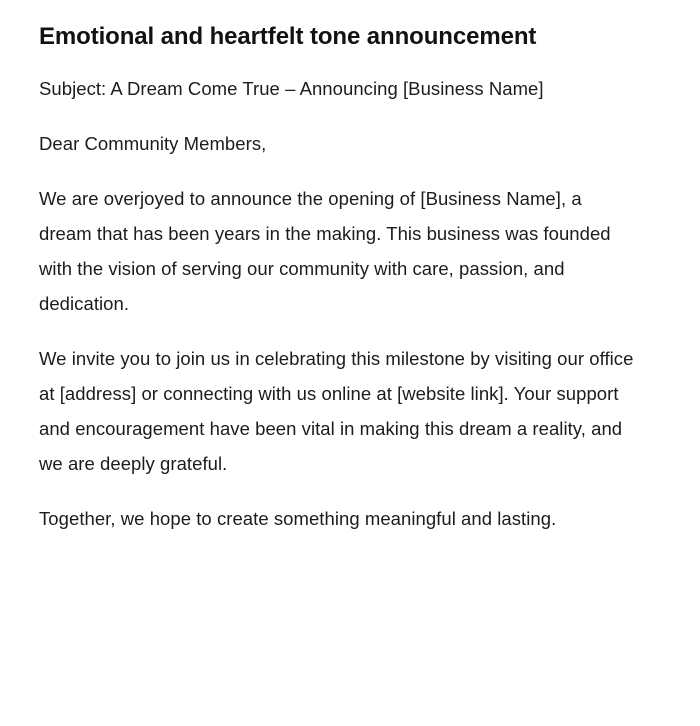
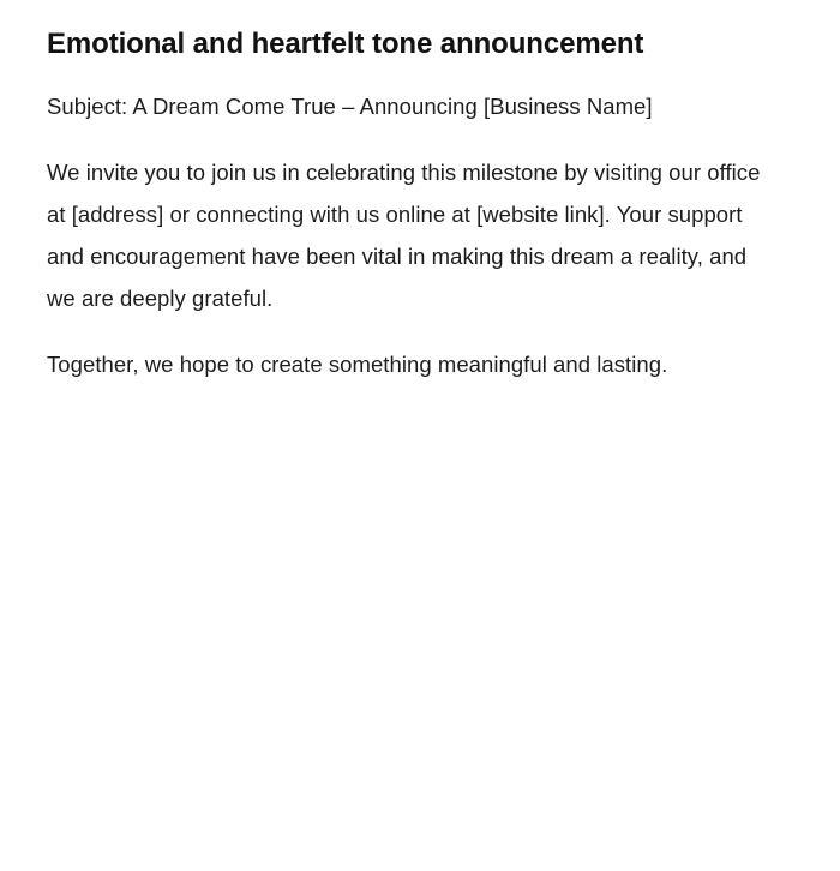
  Emotional and heartfelt tone announcement
  Subject: A Dream Come True – Announcing [Business Name]
- Dear Community Members,
- We are overjoyed to announce the opening of [Business Name], a dream that has been years in the making. This business was founded with the vision of serving our community with care, passion, and dedication.
  We invite you to join us in celebrating this milestone by visiting our office at [address] or connecting with us online at [website link]. Your support and encouragement have been vital in making this dream a reality, and we are deeply grateful.
  Together, we hope to create something meaningful and lasting.
